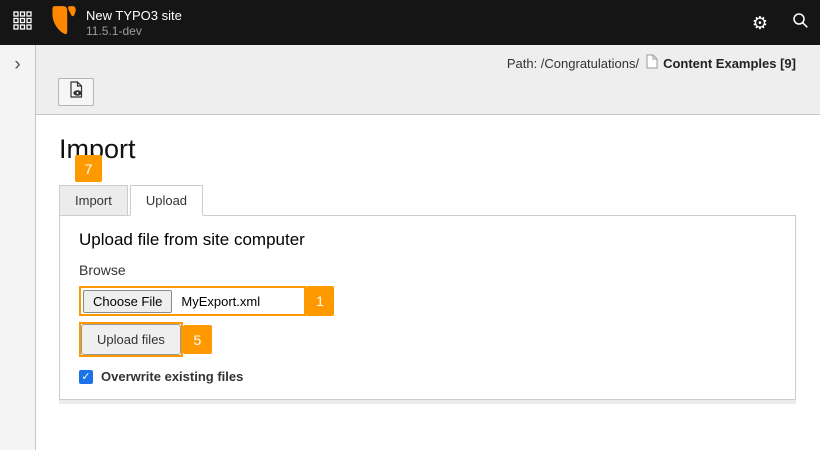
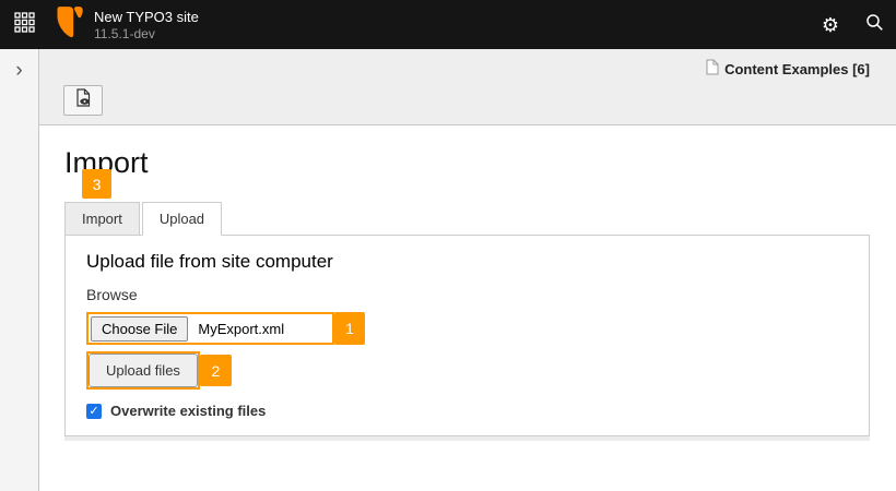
  New TYPO3 site
  11.5.1-dev
  ⚙
  ›
- Path: /Congratulations/
- Content Examples [9]
+ Content Examples [6]
  Import
- 7
+ 3
  Import
  Upload
  Upload file from site computer
  Browse
  Choose File
  MyExport.xml
  1
  Upload files
- 5
+ 2
  ✓
  Overwrite existing files
